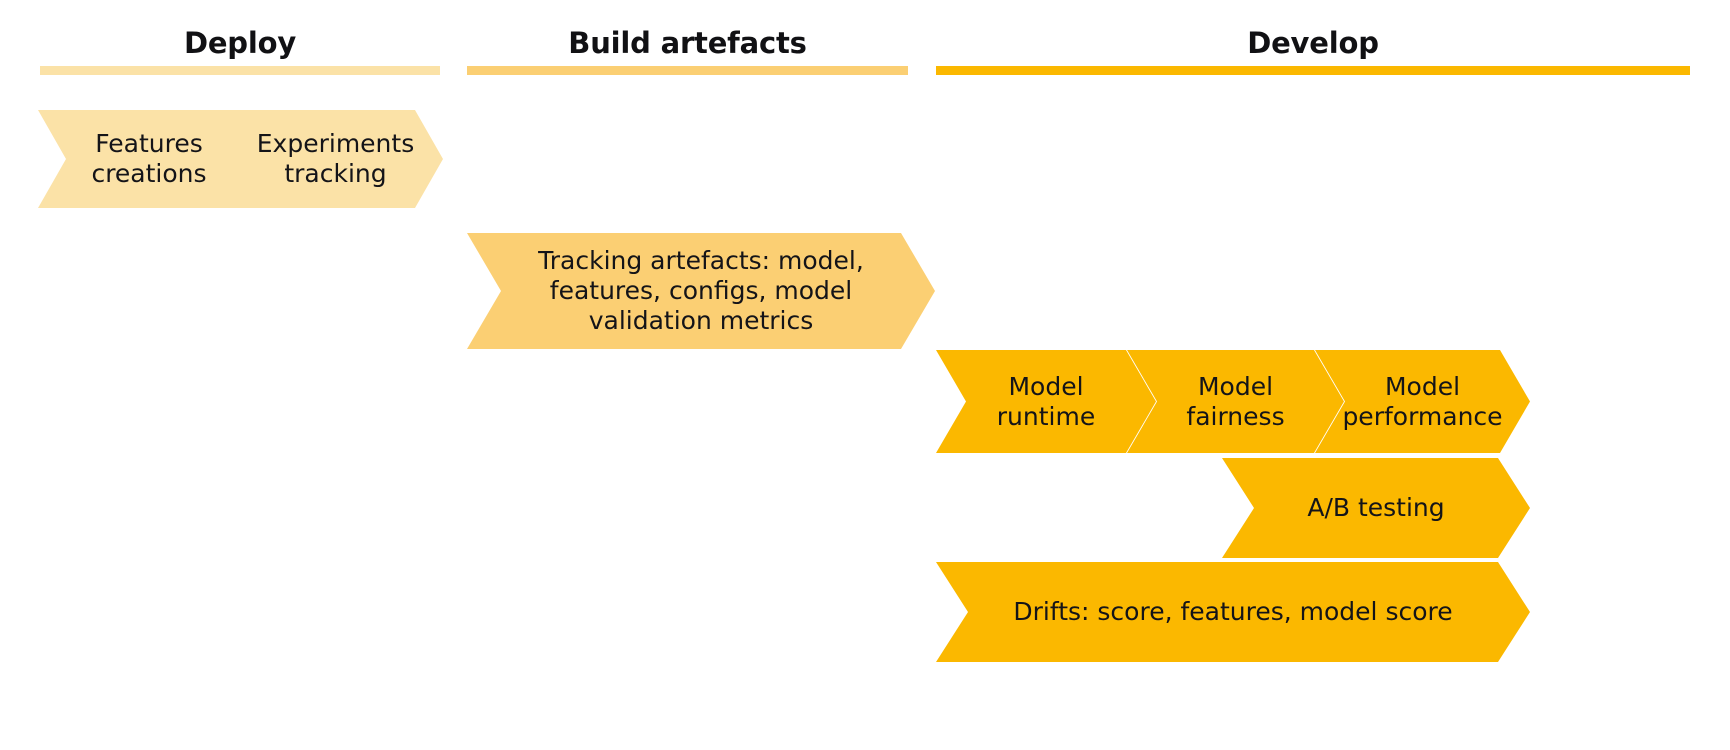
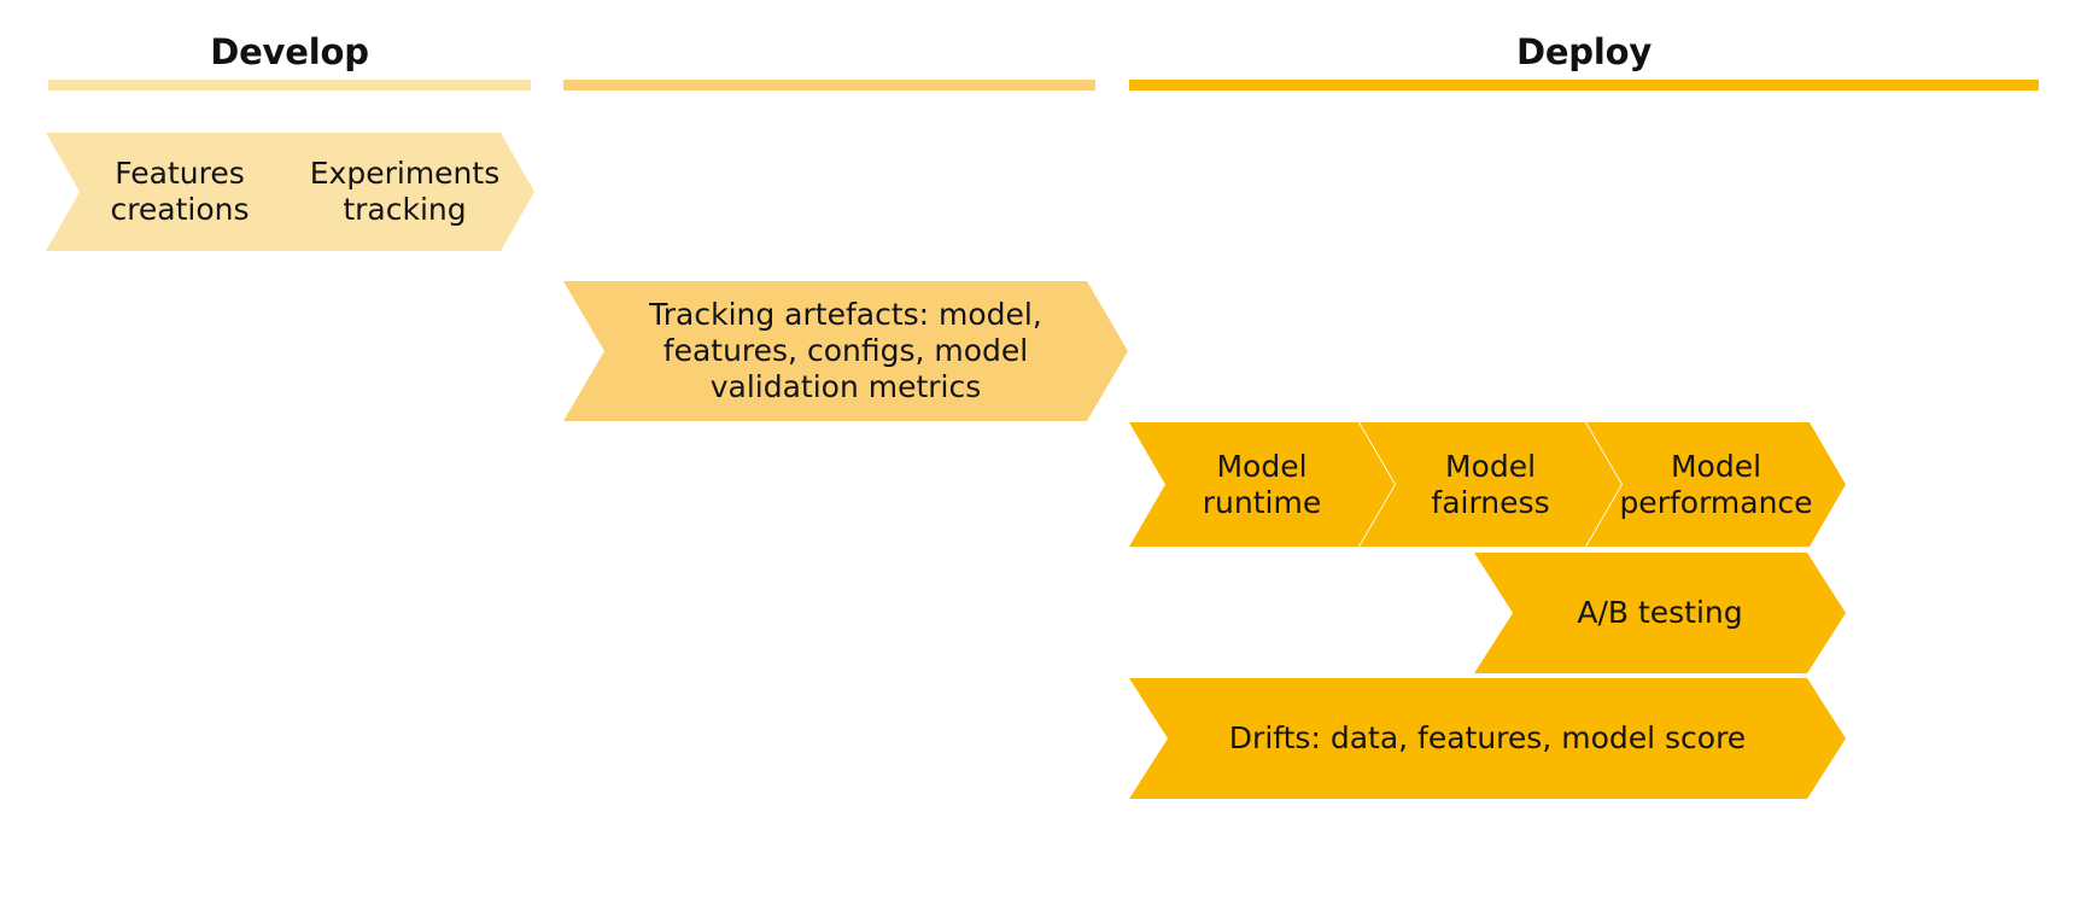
- Deploy
+ Develop
- Build artefacts
- Develop
+ Deploy
  Features
  creations
  Experiments
  tracking
  Tracking artefacts: model,
  features, configs, model
  validation metrics
  Model
  runtime
  Model
  fairness
  Model
  performance
  A/B testing
- Drifts: score, features, model score
+ Drifts: data, features, model score
